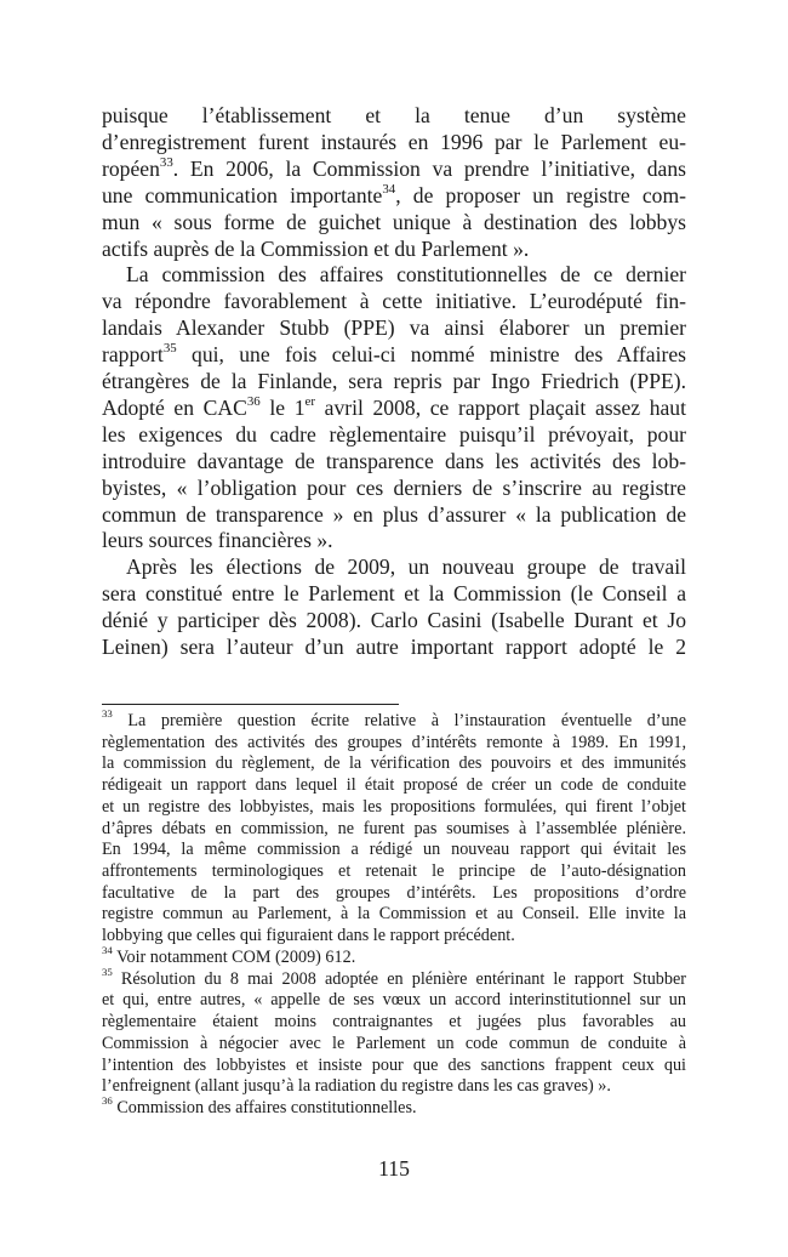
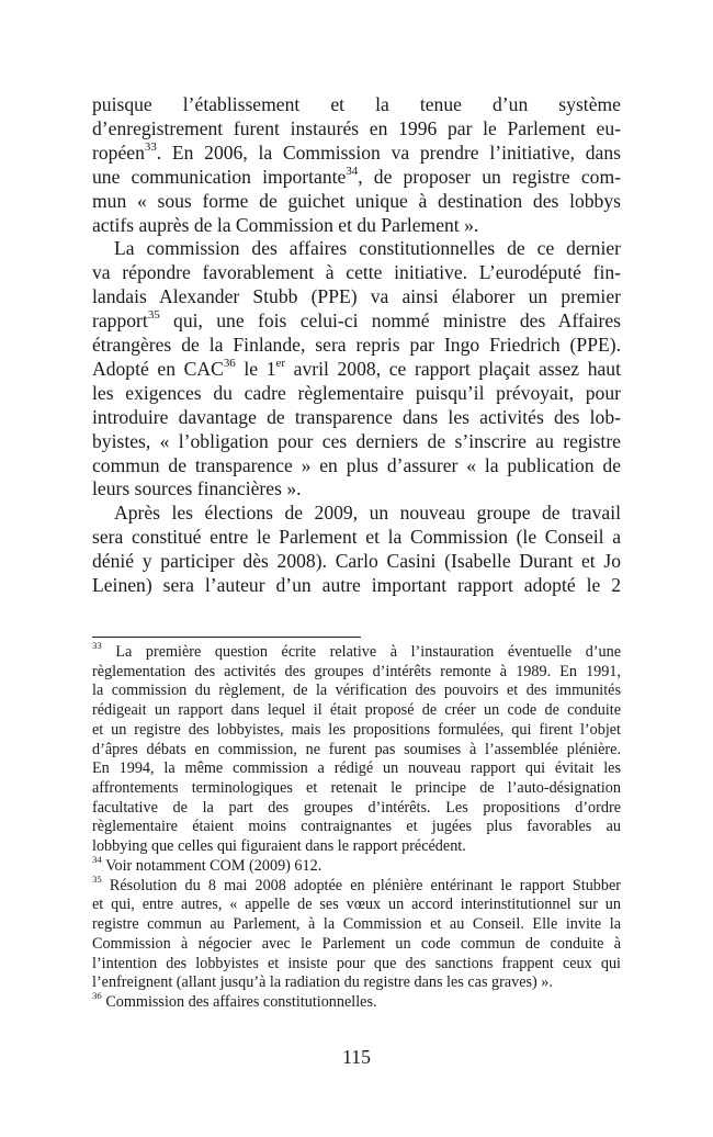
  puisque l’établissement et la tenue d’un système
  d’enregistrement furent instaurés en 1996 par le Parlement eu-
  ropéen33. En 2006, la Commission va prendre l’initiative, dans
  une communication importante34, de proposer un registre com-
  mun « sous forme de guichet unique à destination des lobbys
  actifs auprès de la Commission et du Parlement ».
  La commission des affaires constitutionnelles de ce dernier
  va répondre favorablement à cette initiative. L’eurodéputé fin-
  landais Alexander Stubb (PPE) va ainsi élaborer un premier
  rapport35 qui, une fois celui-ci nommé ministre des Affaires
  étrangères de la Finlande, sera repris par Ingo Friedrich (PPE).
  Adopté en CAC36 le 1er avril 2008, ce rapport plaçait assez haut
  les exigences du cadre règlementaire puisqu’il prévoyait, pour
  introduire davantage de transparence dans les activités des lob-
  byistes, « l’obligation pour ces derniers de s’inscrire au registre
  commun de transparence » en plus d’assurer « la publication de
  leurs sources financières ».
  Après les élections de 2009, un nouveau groupe de travail
  sera constitué entre le Parlement et la Commission (le Conseil a
  dénié y participer dès 2008). Carlo Casini (Isabelle Durant et Jo
  Leinen) sera l’auteur d’un autre important rapport adopté le 2
  33 La première question écrite relative à l’instauration éventuelle d’une
  règlementation des activités des groupes d’intérêts remonte à 1989. En 1991,
  la commission du règlement, de la vérification des pouvoirs et des immunités
  rédigeait un rapport dans lequel il était proposé de créer un code de conduite
  et un registre des lobbyistes, mais les propositions formulées, qui firent l’objet
  d’âpres débats en commission, ne furent pas soumises à l’assemblée plénière.
  En 1994, la même commission a rédigé un nouveau rapport qui évitait les
  affrontements terminologiques et retenait le principe de l’auto-désignation
  facultative de la part des groupes d’intérêts. Les propositions d’ordre
- registre commun au Parlement, à la Commission et au Conseil. Elle invite la
+ règlementaire étaient moins contraignantes et jugées plus favorables au
  lobbying que celles qui figuraient dans le rapport précédent.
  34 Voir notamment COM (2009) 612.
  35 Résolution du 8 mai 2008 adoptée en plénière entérinant le rapport Stubber
  et qui, entre autres, « appelle de ses vœux un accord interinstitutionnel sur un
- règlementaire étaient moins contraignantes et jugées plus favorables au
+ registre commun au Parlement, à la Commission et au Conseil. Elle invite la
  Commission à négocier avec le Parlement un code commun de conduite à
  l’intention des lobbyistes et insiste pour que des sanctions frappent ceux qui
  l’enfreignent (allant jusqu’à la radiation du registre dans les cas graves) ».
  36 Commission des affaires constitutionnelles.
  115
